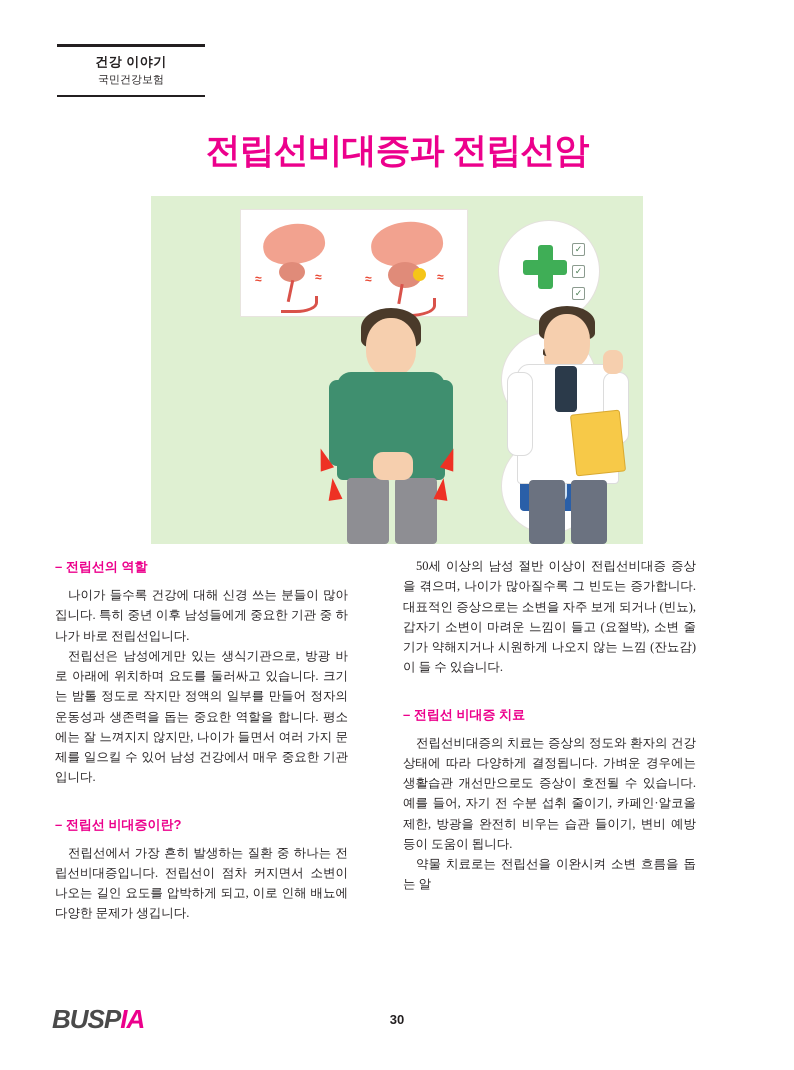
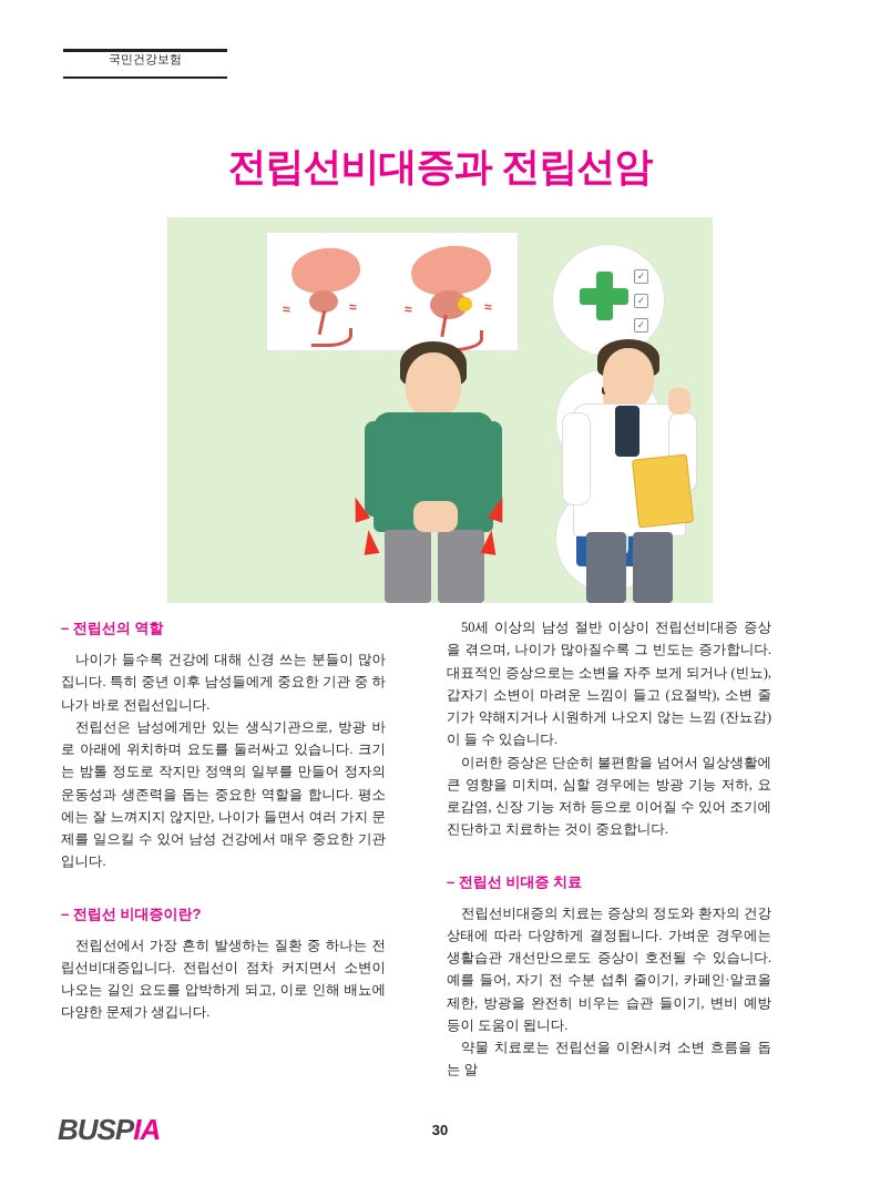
- 건강 이야기
  국민건강보험
  전립선비대증과 전립선암
  ≈
  ≈
  ≈
  ≈
  ✓
  ✓
  ✓
  – 전립선의 역할
  나이가 들수록 건강에 대해 신경 쓰는 분들이 많아집니다. 특히 중년 이후 남성들에게 중요한 기관 중 하나가 바로 전립선입니다.
  전립선은 남성에게만 있는 생식기관으로, 방광 바로 아래에 위치하며 요도를 둘러싸고 있습니다. 크기는 밤톨 정도로 작지만 정액의 일부를 만들어 정자의 운동성과 생존력을 돕는 중요한 역할을 합니다. 평소에는 잘 느껴지지 않지만, 나이가 들면서 여러 가지 문제를 일으킬 수 있어 남성 건강에서 매우 중요한 기관입니다.
  – 전립선 비대증이란?
  전립선에서 가장 흔히 발생하는 질환 중 하나는 전립선비대증입니다. 전립선이 점차 커지면서 소변이 나오는 길인 요도를 압박하게 되고, 이로 인해 배뇨에 다양한 문제가 생깁니다.
  50세 이상의 남성 절반 이상이 전립선비대증 증상을 겪으며, 나이가 많아질수록 그 빈도는 증가합니다. 대표적인 증상으로는 소변을 자주 보게 되거나 (빈뇨), 갑자기 소변이 마려운 느낌이 들고 (요절박), 소변 줄기가 약해지거나 시원하게 나오지 않는 느낌 (잔뇨감)이 들 수 있습니다.
+ 이러한 증상은 단순히 불편함을 넘어서 일상생활에 큰 영향을 미치며, 심할 경우에는 방광 기능 저하, 요로감염, 신장 기능 저하 등으로 이어질 수 있어 조기에 진단하고 치료하는 것이 중요합니다.
  – 전립선 비대증 치료
  전립선비대증의 치료는 증상의 정도와 환자의 건강 상태에 따라 다양하게 결정됩니다. 가벼운 경우에는 생활습관 개선만으로도 증상이 호전될 수 있습니다. 예를 들어, 자기 전 수분 섭취 줄이기, 카페인·알코올 제한, 방광을 완전히 비우는 습관 들이기, 변비 예방 등이 도움이 됩니다.
  약물 치료로는 전립선을 이완시켜 소변 흐름을 돕는 알
  BUSPIA
  30
